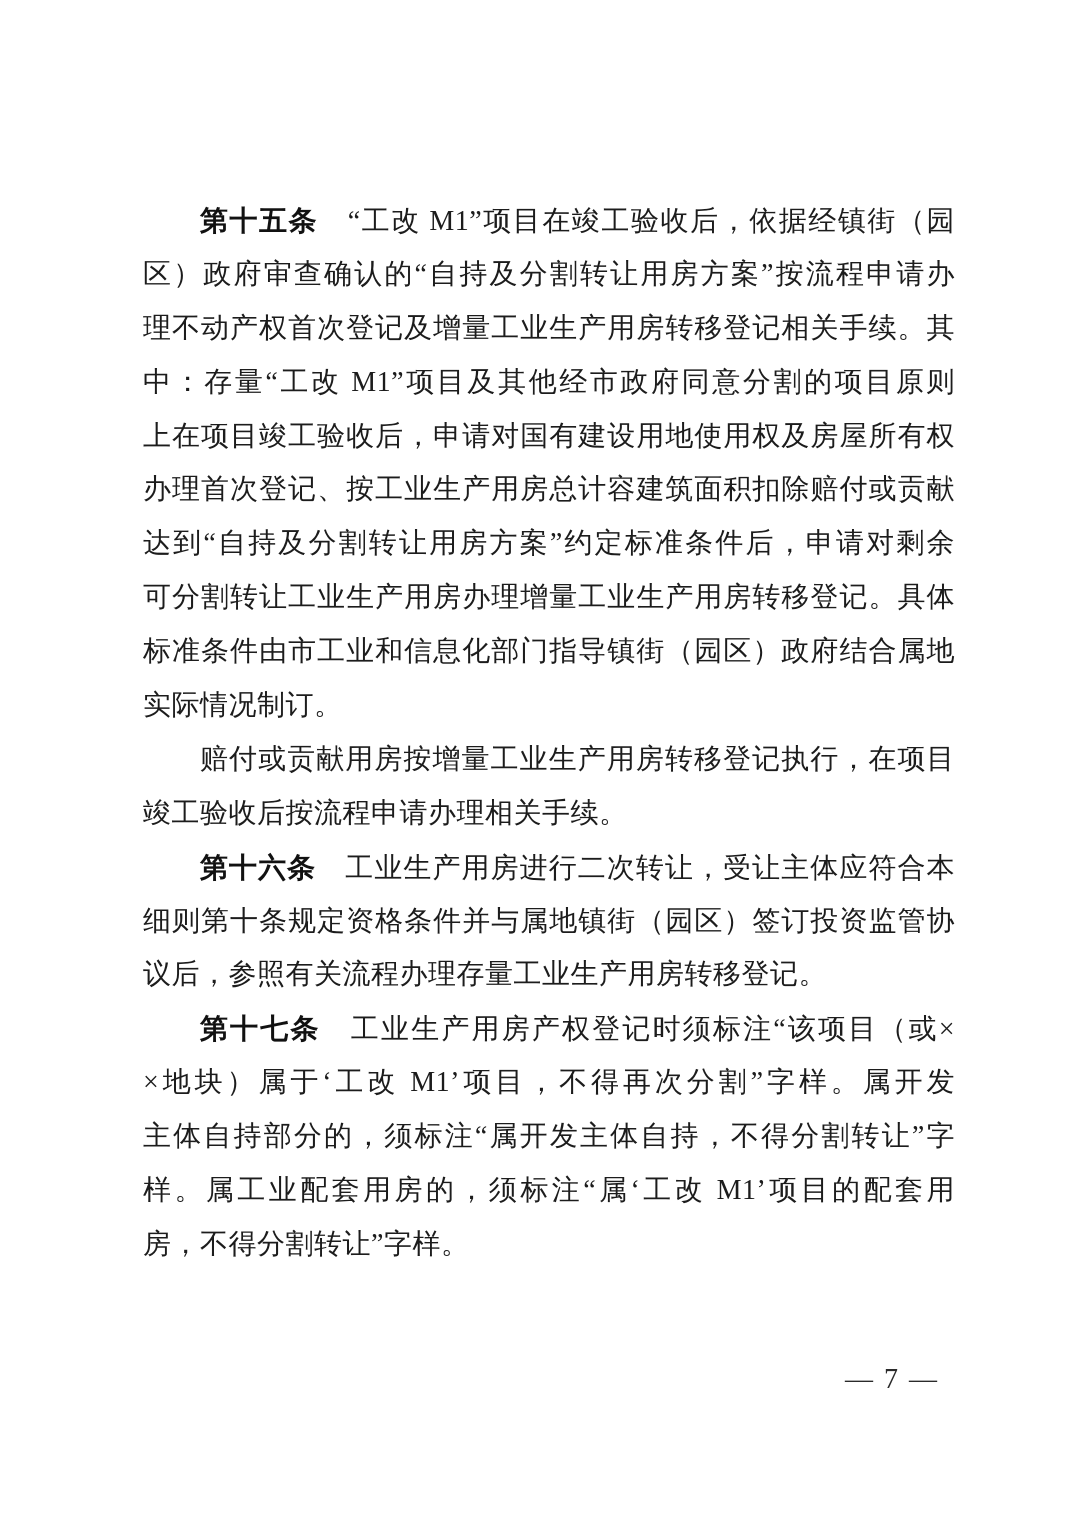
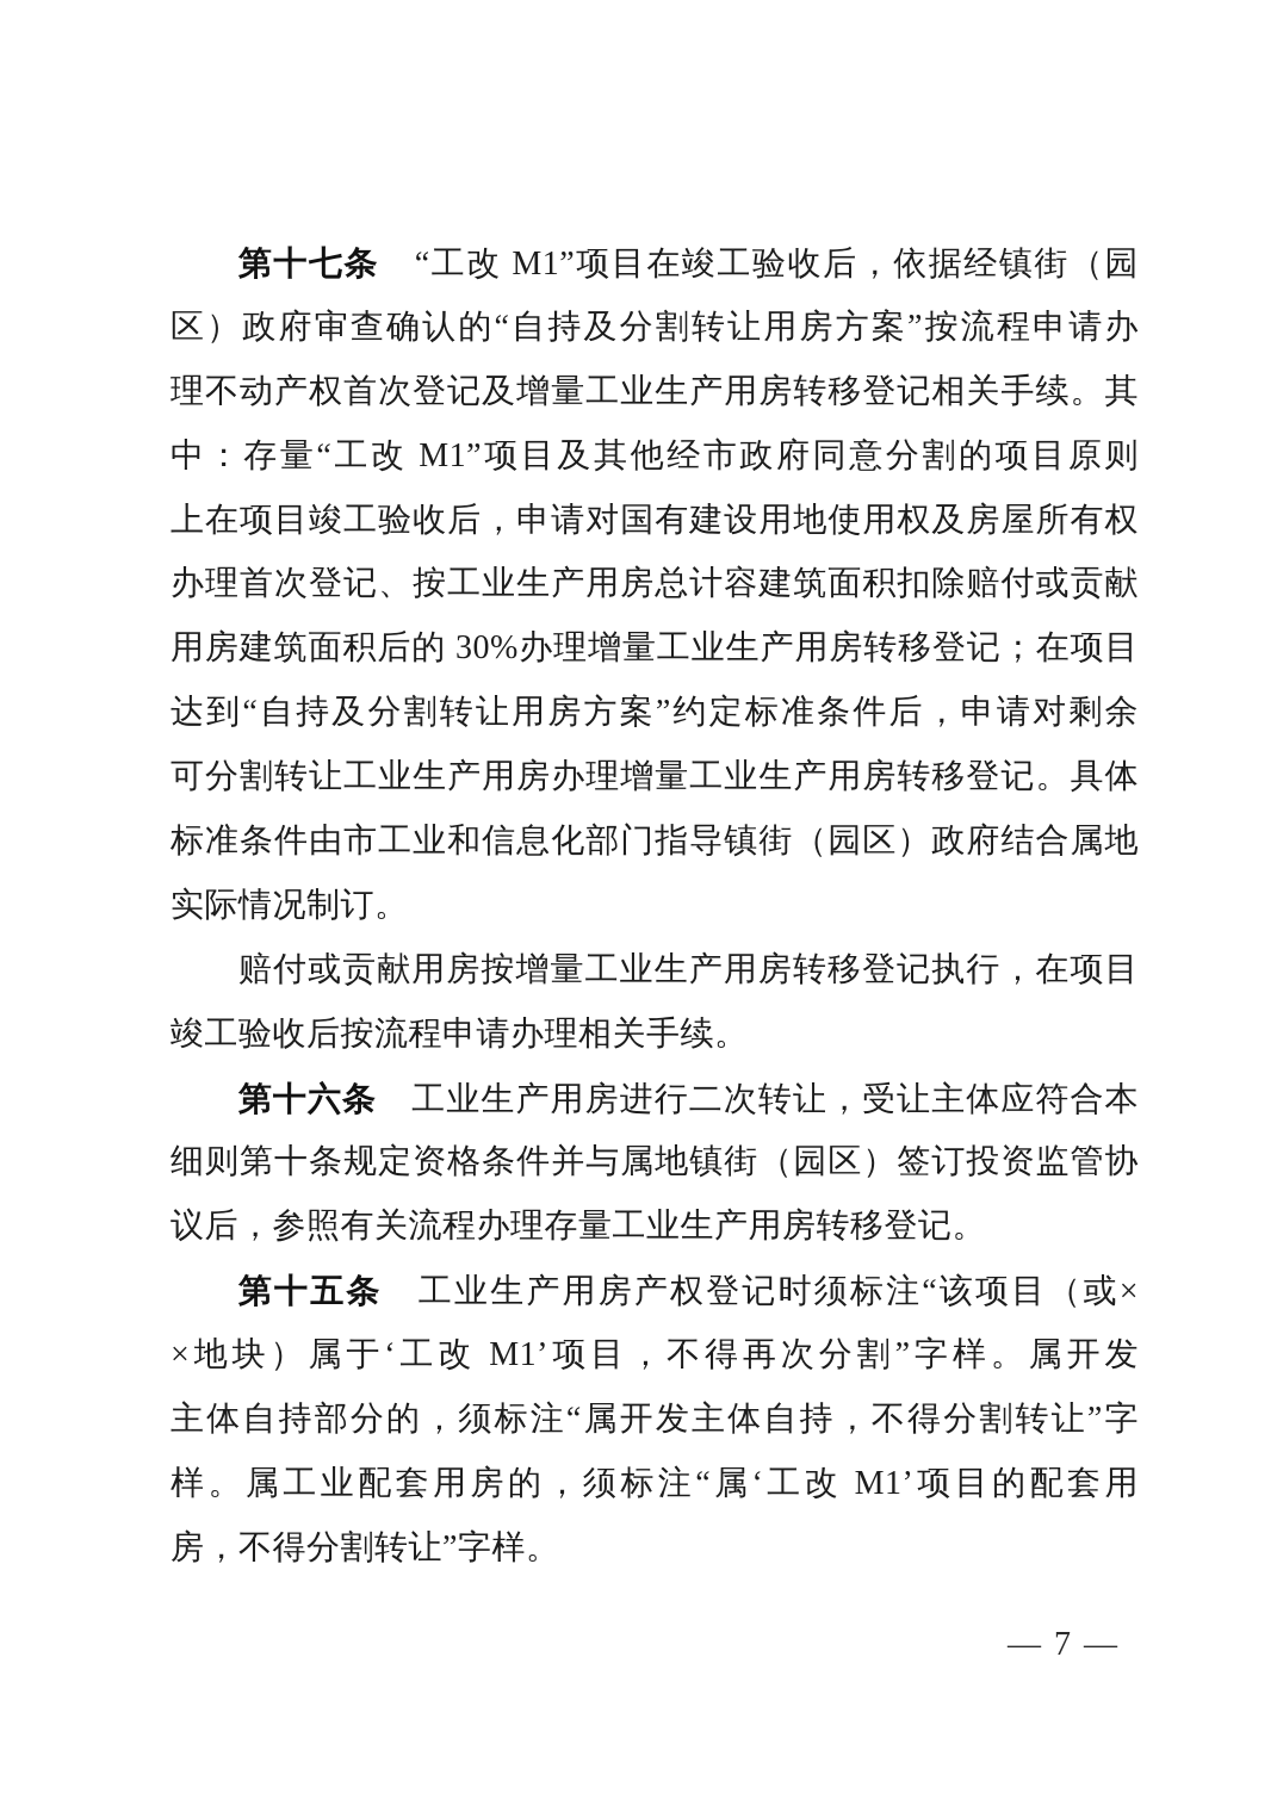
- 第十五条 “工改 M1”项目在竣工验收后，依据经镇街（园
+ 第十七条 “工改 M1”项目在竣工验收后，依据经镇街（园
  区）政府审查确认的“自持及分割转让用房方案”按流程申请办
  理不动产权首次登记及增量工业生产用房转移登记相关手续。其
  中：存量“工改 M1”项目及其他经市政府同意分割的项目原则
  上在项目竣工验收后，申请对国有建设用地使用权及房屋所有权
  办理首次登记、按工业生产用房总计容建筑面积扣除赔付或贡献
+ 用房建筑面积后的 30%办理增量工业生产用房转移登记；在项目
  达到“自持及分割转让用房方案”约定标准条件后，申请对剩余
  可分割转让工业生产用房办理增量工业生产用房转移登记。具体
  标准条件由市工业和信息化部门指导镇街（园区）政府结合属地
  实际情况制订。
  赔付或贡献用房按增量工业生产用房转移登记执行，在项目
  竣工验收后按流程申请办理相关手续。
  第十六条 工业生产用房进行二次转让，受让主体应符合本
  细则第十条规定资格条件并与属地镇街（园区）签订投资监管协
  议后，参照有关流程办理存量工业生产用房转移登记。
- 第十七条 工业生产用房产权登记时须标注“该项目（或×
+ 第十五条 工业生产用房产权登记时须标注“该项目（或×
  ×地块）属于‘工改 M1’项目，不得再次分割”字样。属开发
  主体自持部分的，须标注“属开发主体自持，不得分割转让”字
  样。属工业配套用房的，须标注“属‘工改 M1’项目的配套用
  房，不得分割转让”字样。
  — 7 —
